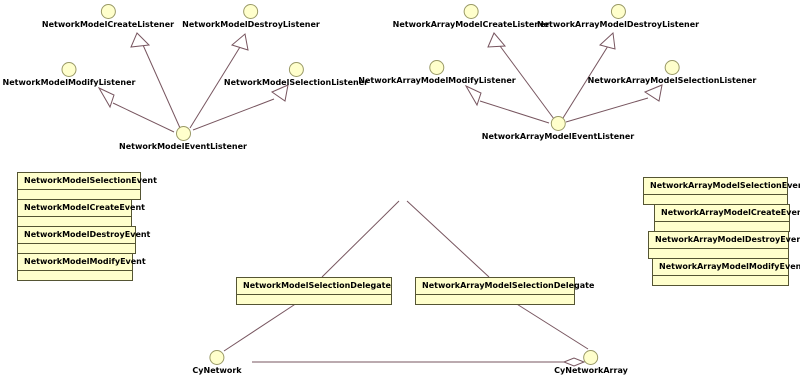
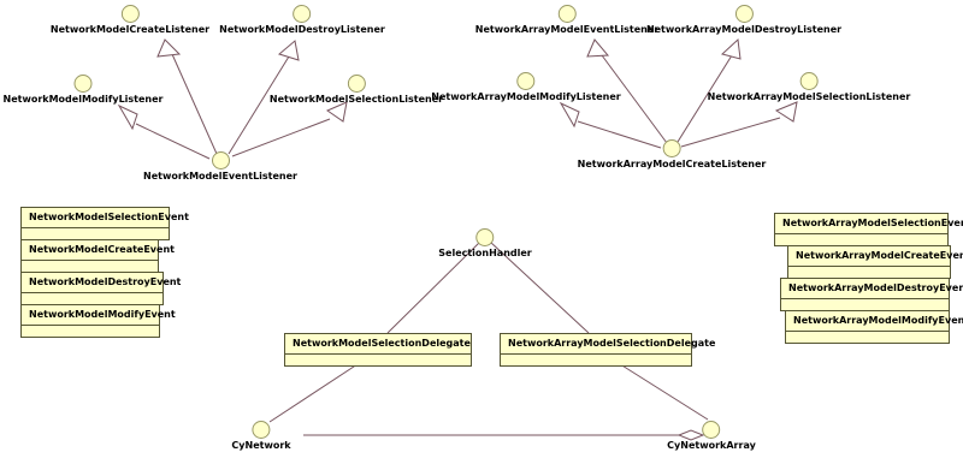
  NetworkModelCreateListener
  NetworkModelDestroyListener
  NetworkModelModifyListener
  NetworkModelSelectionListener
  NetworkModelEventListener
- NetworkArrayModelCreateListener
+ NetworkArrayModelEventListener
  NetworkArrayModelDestroyListener
  NetworkArrayModelModifyListener
  NetworkArrayModelSelectionListener
- NetworkArrayModelEventListener
+ NetworkArrayModelCreateListener
+ SelectionHandler
  CyNetwork
  CyNetworkArray
  NetworkModelSelectionEvent
  NetworkModelCreateEvent
  NetworkModelDestroyEvent
  NetworkModelModifyEvent
  NetworkArrayModelSelectionEve
  NetworkArrayModelCreateEve
  NetworkArrayModelDestroyEven
  NetworkArrayModelModifyEven
  NetworkModelSelectionDelegate
  NetworkArrayModelSelectionDelegate
